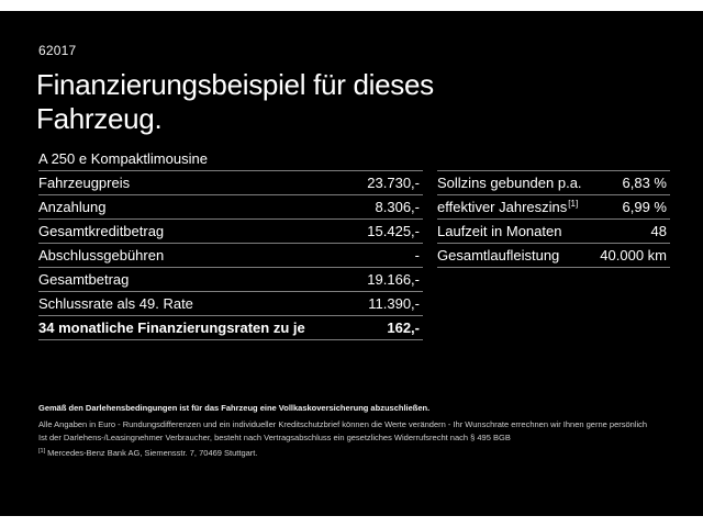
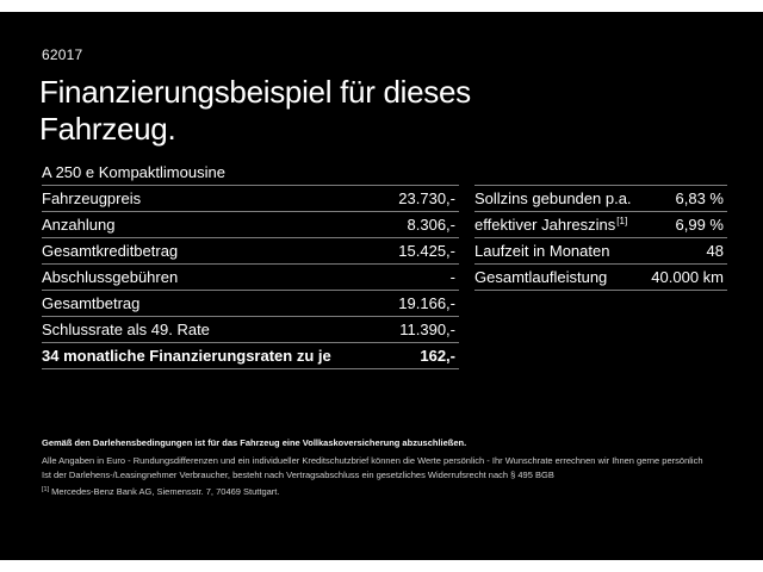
  62017
  Finanzierungsbeispiel für dieses
  Fahrzeug.
  A 250 e Kompaktlimousine
  Fahrzeugpreis
  23.730,-
  Anzahlung
  8.306,-
  Gesamtkreditbetrag
  15.425,-
  Abschlussgebühren
  -
  Gesamtbetrag
  19.166,-
  Schlussrate als 49. Rate
  11.390,-
  34 monatliche Finanzierungsraten zu je
  162,-
  Sollzins gebunden p.a.
  6,83 %
  effektiver Jahreszins[1]
  6,99 %
  Laufzeit in Monaten
  48
  Gesamtlaufleistung
  40.000 km
  Gemäß den Darlehensbedingungen ist für das Fahrzeug eine Vollkaskoversicherung abzuschließen.
- Alle Angaben in Euro - Rundungsdifferenzen und ein individueller Kreditschutzbrief können die Werte verändern - Ihr Wunschrate errechnen wir Ihnen gerne persönlich
+ Alle Angaben in Euro - Rundungsdifferenzen und ein individueller Kreditschutzbrief können die Werte persönlich - Ihr Wunschrate errechnen wir Ihnen gerne persönlich
  Ist der Darlehens-/Leasingnehmer Verbraucher, besteht nach Vertragsabschluss ein gesetzliches Widerrufsrecht nach § 495 BGB
  Mercedes-Benz Bank AG, Siemensstr. 7, 70469 Stuttgart.
